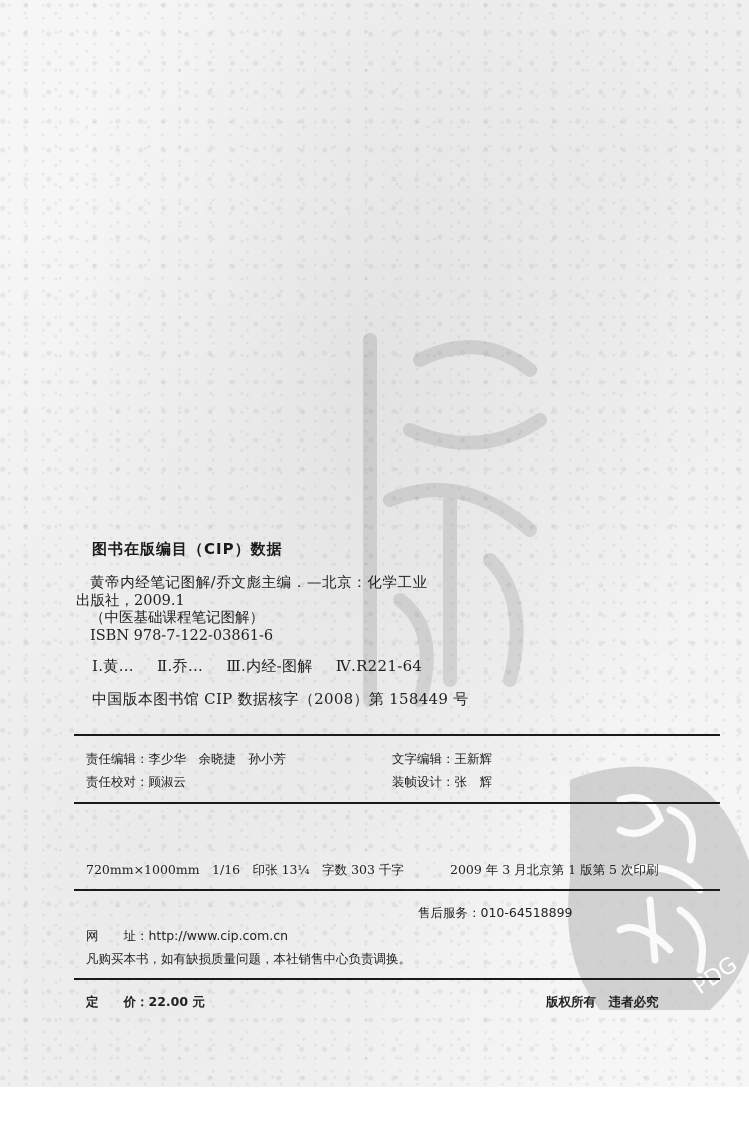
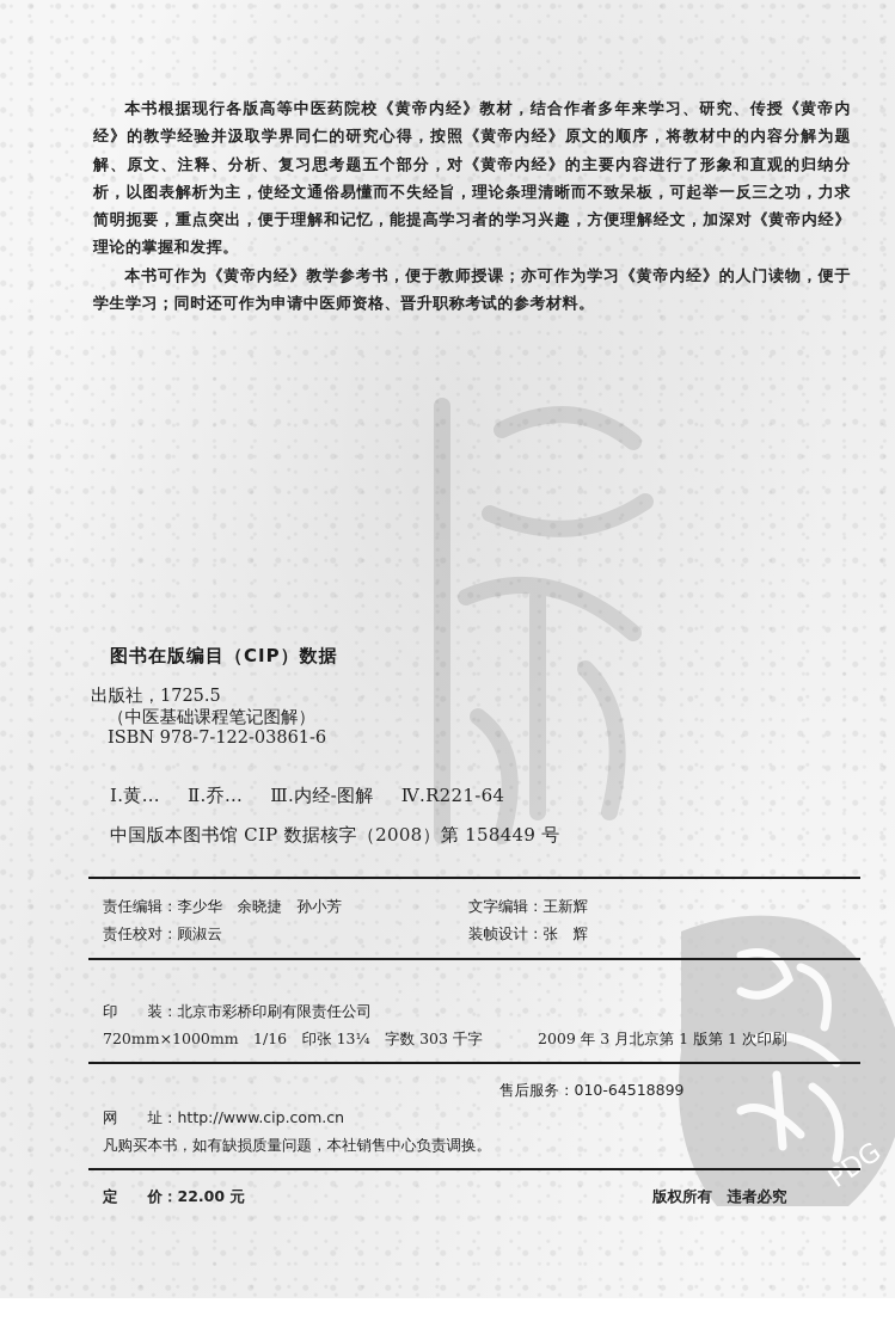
+ 本书根据现行各版高等中医药院校《黄帝内经》教材，结合作者多年来学习、研究、传授《黄帝内经》的教学经验并汲取学界同仁的研究心得，按照《黄帝内经》原文的顺序，将教材中的内容分解为题解、原文、注释、分析、复习思考题五个部分，对《黄帝内经》的主要内容进行了形象和直观的归纳分析，以图表解析为主，使经文通俗易懂而不失经旨，理论条理清晰而不致呆板，可起举一反三之功，力求简明扼要，重点突出，便于理解和记忆，能提高学习者的学习兴趣，方便理解经文，加深对《黄帝内经》理论的掌握和发挥。
+ 本书可作为《黄帝内经》教学参考书，便于教师授课；亦可作为学习《黄帝内经》的人门读物，便于学生学习；同时还可作为申请中医师资格、晋升职称考试的参考材料。
  图书在版编目（CIP）数据
- 黄帝内经笔记图解/乔文彪主编．—北京：化学工业
- 出版社，2009.1
+ 出版社，1725.5
  （中医基础课程笔记图解）
  ISBN 978-7-122-03861-6
  Ⅰ.黄… Ⅱ.乔… Ⅲ.内经-图解 Ⅳ.R221-64
  中国版本图书馆 CIP 数据核字（2008）第 158449 号
  责任编辑：李少华 余晓捷 孙小芳
  文字编辑：王新辉
  责任校对：顾淑云
  装帧设计：张 辉
+ 印 装：北京市彩桥印刷有限责任公司
  720mm×1000mm 1/16 印张 13¼ 字数 303 千字
- 2009 年 3 月北京第 1 版第 5 次印刷
+ 2009 年 3 月北京第 1 版第 1 次印刷
  售后服务：010-64518899
  网 址：http://www.cip.com.cn
  凡购买本书，如有缺损质量问题，本社销售中心负责调换。
  定 价：22.00 元
  版权所有 违者必究
